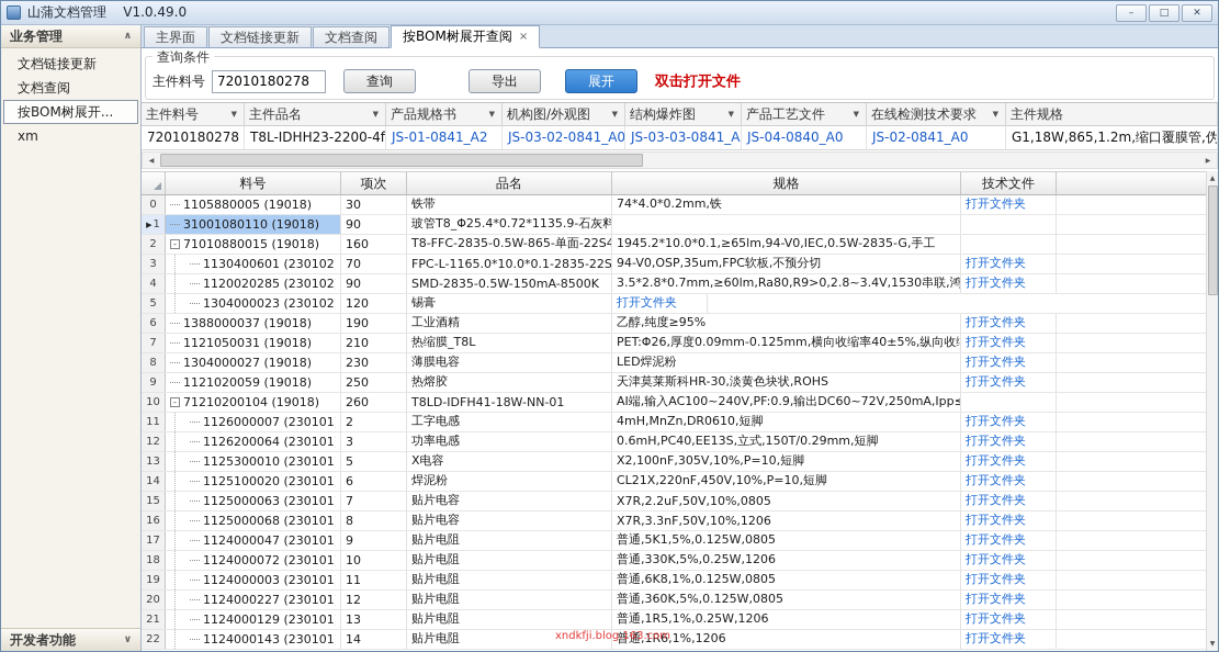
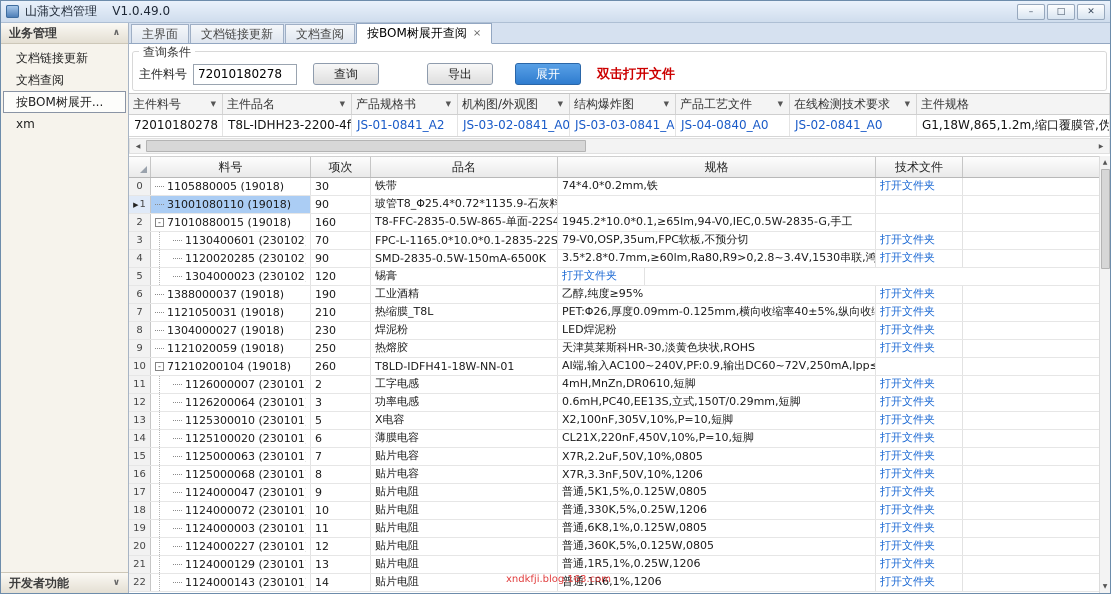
  山蒲文档管理 V1.0.49.0
  –
  □
  ✕
  业务管理
  ∧
  文档链接更新
  文档查阅
  按BOM树展开...
  xm
  开发者功能
  ∨
  主界面
  文档链接更新
  文档查阅
  按BOM树展开查阅
  ×
  查询条件
  主件料号
  72010180278
  查询
  导出
  展开
  双击打开文件
  主件料号
  ▼
  主件品名
  ▼
  产品规格书
  ▼
  机构图/外观图
  ▼
  结构爆炸图
  ▼
  产品工艺文件
  ▼
  在线检测技术要求
  ▼
  主件规格
  72010180278
  JS-01-0841_A2
  JS-03-02-0841_A0
  JS-03-03-0841_A
  JS-04-0840_A0
  JS-02-0841_A0
  料号
  项次
  品名
  规格
  技术文件
  0
  1105880005 (19018)
  30
  铁带
  74*4.0*0.2mm,铁
  打开文件夹
  ▶
  1
  31001080110 (19018)
  90
  玻管T8_Φ25.4*0.72*1135.9-石灰料
  2
  -
  71010880015 (19018)
  160
  T8-FFC-2835-0.5W-865-单面-22S4
  1945.2*10.0*0.1,≥65lm,94-V0,IEC,0.5W-2835-G,手工
  3
  1130400601 (230102
  70
  FPC-L-1165.0*10.0*0.1-2835-22S
- 94-V0,OSP,35um,FPC软板,不预分切
+ 79-V0,OSP,35um,FPC软板,不预分切
  打开文件夹
  4
  1120020285 (230102
  90
- SMD-2835-0.5W-150mA-8500K
+ SMD-2835-0.5W-150mA-6500K
  3.5*2.8*0.7mm,≥60lm,Ra80,R9>0,2.8~3.4V,1530串联,鸿
  打开文件夹
  5
  1304000023 (230102
  120
  锡膏
  打开文件夹
  6
  1388000037 (19018)
  190
  工业酒精
  乙醇,纯度≥95%
  打开文件夹
  7
  1121050031 (19018)
  210
  热缩膜_T8L
  PET:Φ26,厚度0.09mm-0.125mm,横向收缩率40±5%,纵向收
  打开文件夹
  8
  1304000027 (19018)
  230
- 薄膜电容
+ 焊泥粉
  LED焊泥粉
  打开文件夹
  9
  1121020059 (19018)
  250
  热熔胶
  天津莫莱斯科HR-30,淡黄色块状,ROHS
  打开文件夹
  10
  -
  71210200104 (19018)
  260
  T8LD-IDFH41-18W-NN-01
  AI端,输入AC100~240V,PF:0.9,输出DC60~72V,250mA,Ipp≤
  11
  1126000007 (230101
  2
  工字电感
  4mH,MnZn,DR0610,短脚
  打开文件夹
  12
  1126200064 (230101
  3
  功率电感
  0.6mH,PC40,EE13S,立式,150T/0.29mm,短脚
  打开文件夹
  13
  1125300010 (230101
  5
  X电容
  X2,100nF,305V,10%,P=10,短脚
  打开文件夹
  14
  1125100020 (230101
  6
- 焊泥粉
+ 薄膜电容
  CL21X,220nF,450V,10%,P=10,短脚
  打开文件夹
  15
  1125000063 (230101
  7
  贴片电容
  X7R,2.2uF,50V,10%,0805
  打开文件夹
  16
  1125000068 (230101
  8
  贴片电容
  X7R,3.3nF,50V,10%,1206
  打开文件夹
  17
  1124000047 (230101
  9
  贴片电阻
  普通,5K1,5%,0.125W,0805
  打开文件夹
  18
  1124000072 (230101
  10
  贴片电阻
  普通,330K,5%,0.25W,1206
  打开文件夹
  19
  1124000003 (230101
  11
  贴片电阻
  普通,6K8,1%,0.125W,0805
  打开文件夹
  20
  1124000227 (230101
  12
  贴片电阻
  普通,360K,5%,0.125W,0805
  打开文件夹
  21
  1124000129 (230101
  13
  贴片电阻
  普通,1R5,1%,0.25W,1206
  打开文件夹
  22
  1124000143 (230101
  14
  贴片电阻
  普通,1R6,1%,1206
  打开文件夹
  xndkfji.blog.163.com
